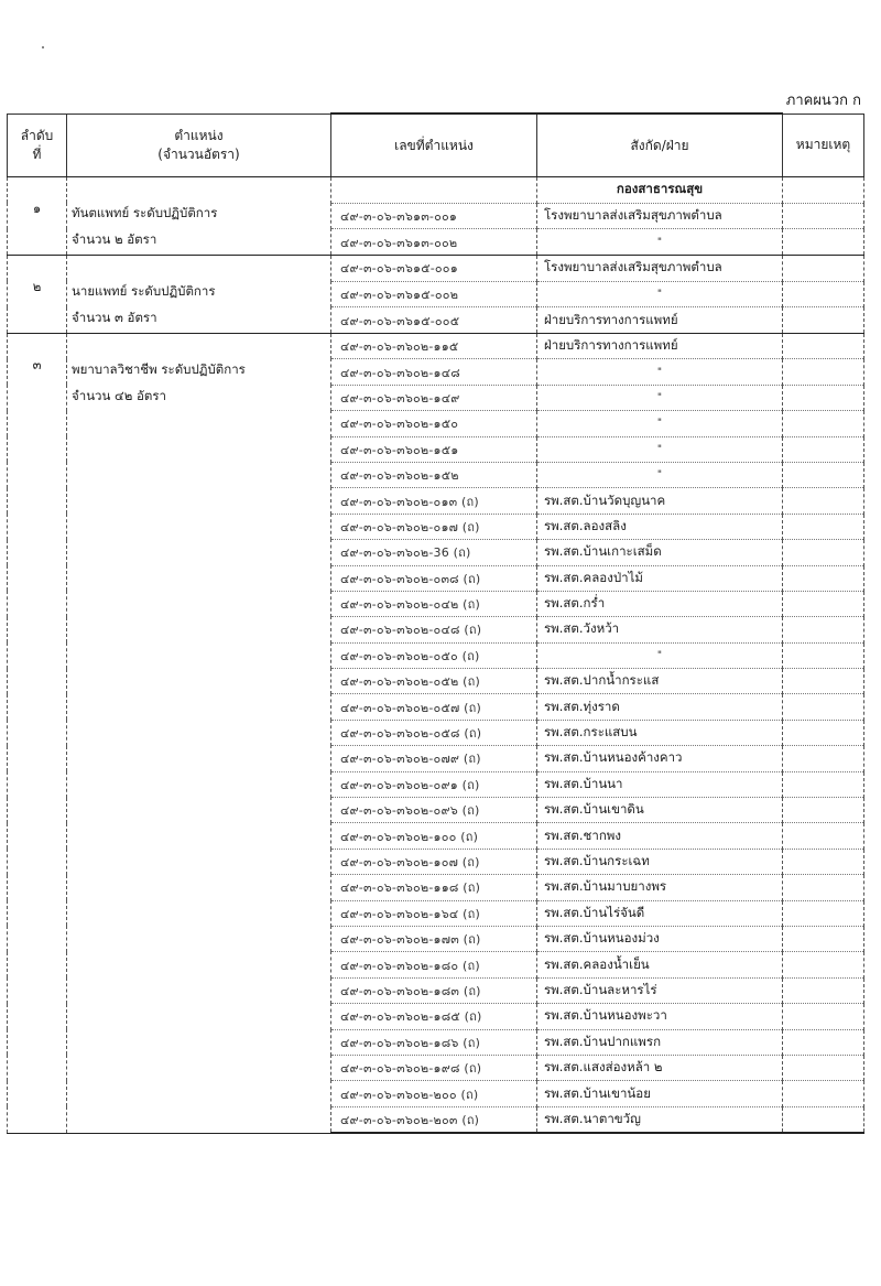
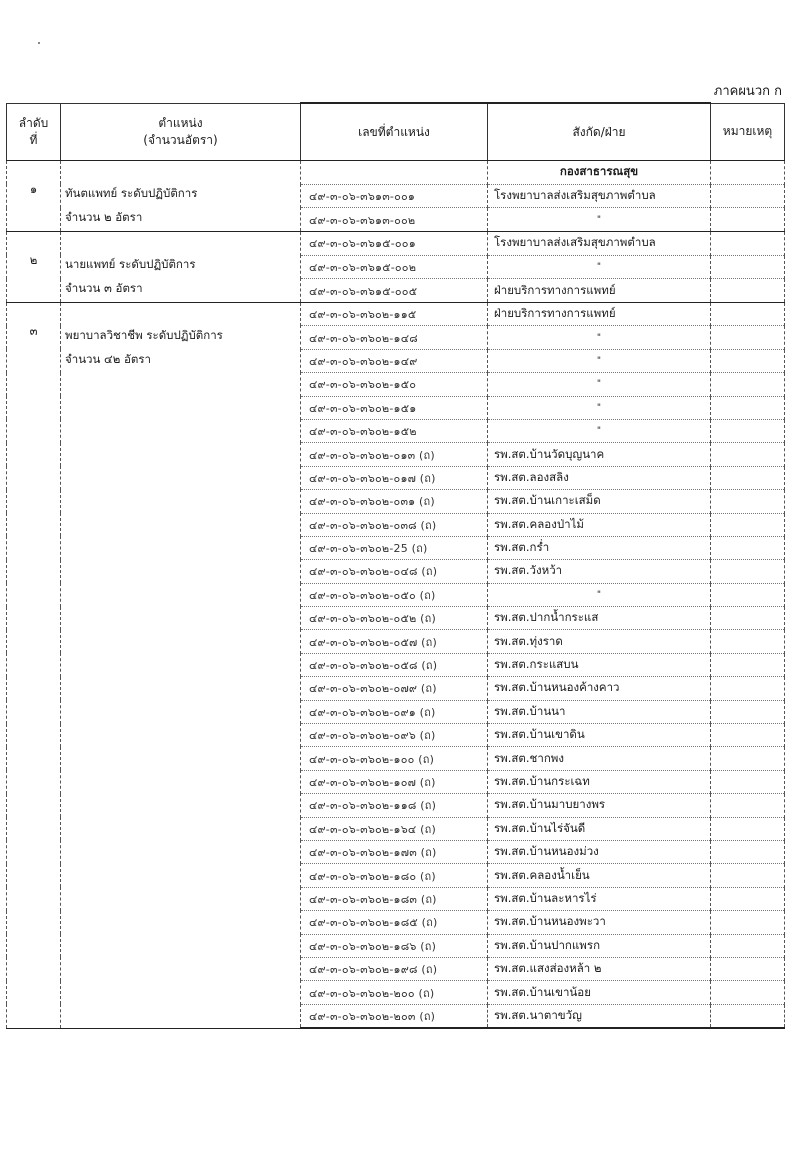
  ภาคผนวก ก
  ลำดับ ที่	ตำแหน่ง (จำนวนอัตรา)	เลขที่ตำแหน่ง	สังกัด/ฝ่าย	หมายเหตุ
  ๑	ทันตแพทย์ ระดับปฏิบัติการจำนวน ๒ อัตรา		กองสาธารณสุข
  ๔๙-๓-๐๖-๓๖๑๓-๐๐๑	โรงพยาบาลส่งเสริมสุขภาพตำบล
  ๔๙-๓-๐๖-๓๖๑๓-๐๐๒	"
  ๒	นายแพทย์ ระดับปฏิบัติการจำนวน ๓ อัตรา	๔๙-๓-๐๖-๓๖๑๕-๐๐๑	โรงพยาบาลส่งเสริมสุขภาพตำบล
  ๔๙-๓-๐๖-๓๖๑๕-๐๐๒	"
  ๔๙-๓-๐๖-๓๖๑๕-๐๐๕	ฝ่ายบริการทางการแพทย์
  ๓	พยาบาลวิชาชีพ ระดับปฏิบัติการจำนวน ๔๒ อัตรา	๔๙-๓-๐๖-๓๖๐๒-๑๑๕	ฝ่ายบริการทางการแพทย์
  ๔๙-๓-๐๖-๓๖๐๒-๑๔๘	"
  ๔๙-๓-๐๖-๓๖๐๒-๑๔๙	"
  ๔๙-๓-๐๖-๓๖๐๒-๑๕๐	"
  ๔๙-๓-๐๖-๓๖๐๒-๑๕๑	"
  ๔๙-๓-๐๖-๓๖๐๒-๑๕๒	"
  ๔๙-๓-๐๖-๓๖๐๒-๐๑๓ (ถ)	รพ.สต.บ้านวัดบุญนาค
  ๔๙-๓-๐๖-๓๖๐๒-๐๑๗ (ถ)	รพ.สต.ลองสลิง
- ๔๙-๓-๐๖-๓๖๐๒-36 (ถ)	รพ.สต.บ้านเกาะเสม็ด
+ ๔๙-๓-๐๖-๓๖๐๒-๐๓๑ (ถ)	รพ.สต.บ้านเกาะเสม็ด
  ๔๙-๓-๐๖-๓๖๐๒-๐๓๘ (ถ)	รพ.สต.คลองป่าไม้
- ๔๙-๓-๐๖-๓๖๐๒-๐๔๒ (ถ)	รพ.สต.กร่ำ
+ ๔๙-๓-๐๖-๓๖๐๒-25 (ถ)	รพ.สต.กร่ำ
  ๔๙-๓-๐๖-๓๖๐๒-๐๔๘ (ถ)	รพ.สต.วังหว้า
  ๔๙-๓-๐๖-๓๖๐๒-๐๕๐ (ถ)	"
  ๔๙-๓-๐๖-๓๖๐๒-๐๕๒ (ถ)	รพ.สต.ปากน้ำกระแส
  ๔๙-๓-๐๖-๓๖๐๒-๐๕๗ (ถ)	รพ.สต.ทุ่งราด
  ๔๙-๓-๐๖-๓๖๐๒-๐๕๘ (ถ)	รพ.สต.กระแสบน
  ๔๙-๓-๐๖-๓๖๐๒-๐๗๙ (ถ)	รพ.สต.บ้านหนองค้างคาว
  ๔๙-๓-๐๖-๓๖๐๒-๐๙๑ (ถ)	รพ.สต.บ้านนา
  ๔๙-๓-๐๖-๓๖๐๒-๐๙๖ (ถ)	รพ.สต.บ้านเขาดิน
  ๔๙-๓-๐๖-๓๖๐๒-๑๐๐ (ถ)	รพ.สต.ชากพง
  ๔๙-๓-๐๖-๓๖๐๒-๑๐๗ (ถ)	รพ.สต.บ้านกระเฉท
  ๔๙-๓-๐๖-๓๖๐๒-๑๑๘ (ถ)	รพ.สต.บ้านมาบยางพร
  ๔๙-๓-๐๖-๓๖๐๒-๑๖๔ (ถ)	รพ.สต.บ้านไร่จันดี
  ๔๙-๓-๐๖-๓๖๐๒-๑๗๓ (ถ)	รพ.สต.บ้านหนองม่วง
  ๔๙-๓-๐๖-๓๖๐๒-๑๘๐ (ถ)	รพ.สต.คลองน้ำเย็น
  ๔๙-๓-๐๖-๓๖๐๒-๑๘๓ (ถ)	รพ.สต.บ้านละหารไร่
  ๔๙-๓-๐๖-๓๖๐๒-๑๘๕ (ถ)	รพ.สต.บ้านหนองพะวา
  ๔๙-๓-๐๖-๓๖๐๒-๑๘๖ (ถ)	รพ.สต.บ้านปากแพรก
  ๔๙-๓-๐๖-๓๖๐๒-๑๙๘ (ถ)	รพ.สต.แสงส่องหล้า ๒
  ๔๙-๓-๐๖-๓๖๐๒-๒๐๐ (ถ)	รพ.สต.บ้านเขาน้อย
  ๔๙-๓-๐๖-๓๖๐๒-๒๐๓ (ถ)	รพ.สต.นาตาขวัญ
